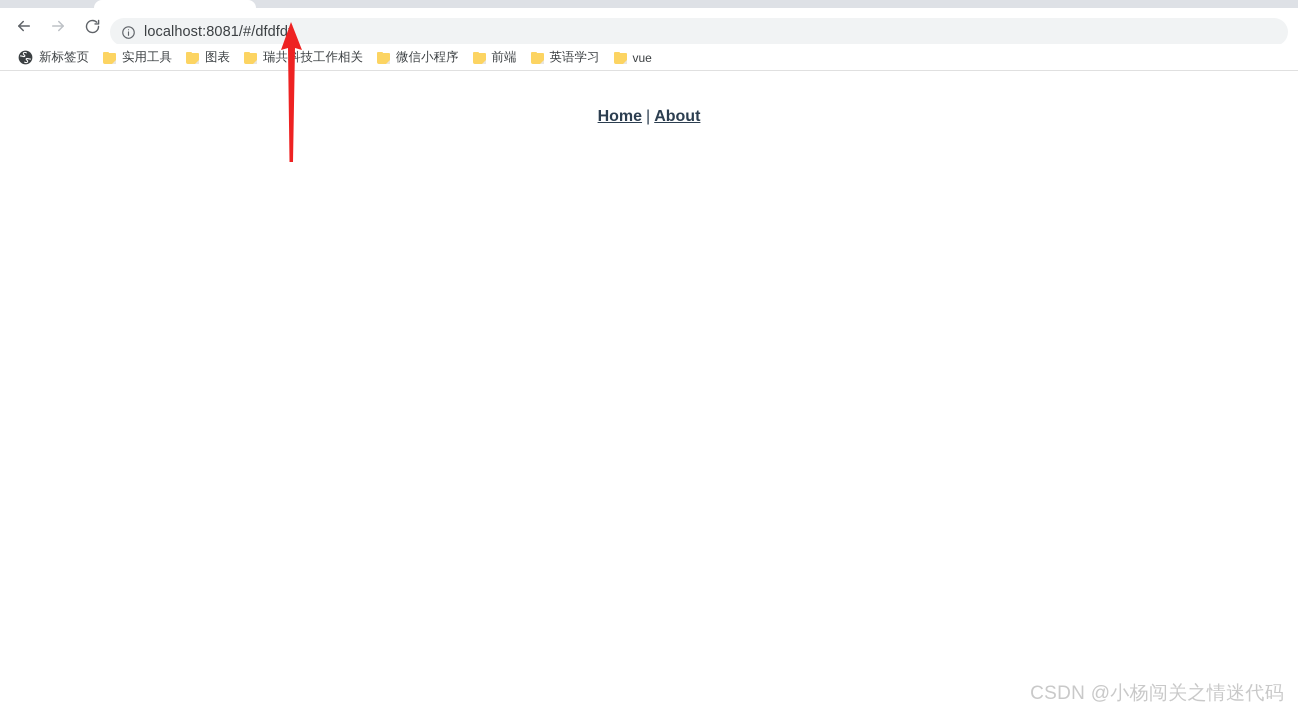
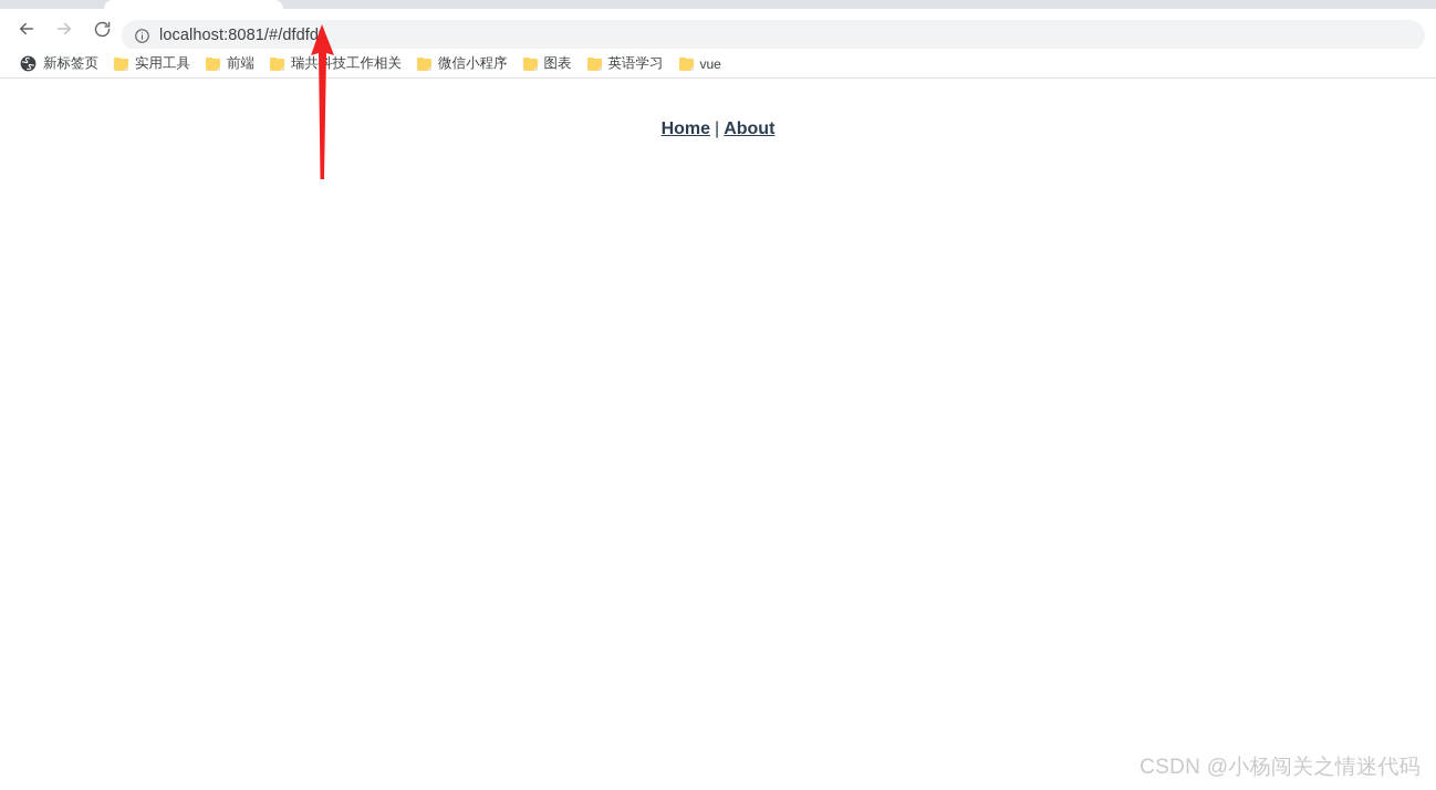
  localhost:8081/#/dfdfd
  新标签页
  实用工具
- 图表
+ 前端
  瑞共技工作相关
  微信小程序
- 前端
+ 图表
  英语学习
  vue
  Home | About
  CSDN @小杨闯关之情迷代码
